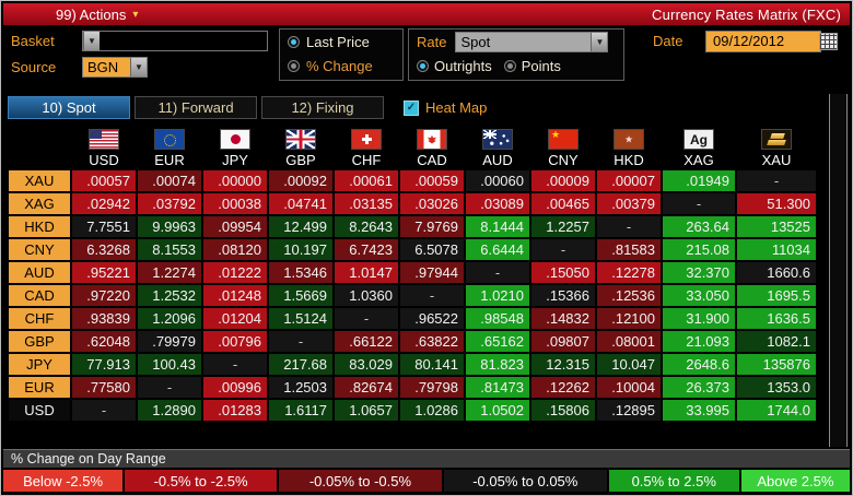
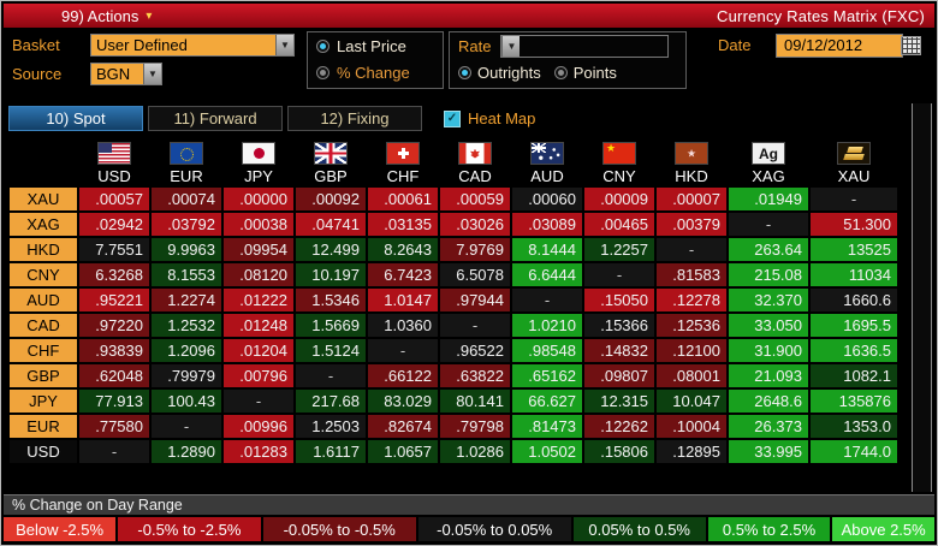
  99) Actions
  ▾
  Currency Rates Matrix (FXC)
  Basket
+ User Defined
  ▼
  Source
  BGN
  ▼
  Last Price
  % Change
  Rate
- Spot
  ▼
  Outrights
  Points
  Date
  09/12/2012
  10) Spot
  11) Forward
  12) Fixing
  ✓
  Heat Map
  USD
  EUR
  JPY
  GBP
  CHF
  CAD
  AUD
  ★
  CNY
  ★
  HKD
  Ag
  XAG
  XAU
  XAU
  .00057
  .00074
  .00000
  .00092
  .00061
  .00059
  .00060
  .00009
  .00007
  .01949
  -
  XAG
  .02942
  .03792
  .00038
  .04741
  .03135
  .03026
  .03089
  .00465
  .00379
  -
  51.300
  HKD
  7.7551
  9.9963
  .09954
  12.499
  8.2643
  7.9769
  8.1444
  1.2257
  -
  263.64
  13525
  CNY
  6.3268
  8.1553
  .08120
  10.197
  6.7423
  6.5078
  6.6444
  -
  .81583
  215.08
  11034
  AUD
  .95221
  1.2274
  .01222
  1.5346
  1.0147
  .97944
  -
  .15050
  .12278
  32.370
  1660.6
  CAD
  .97220
  1.2532
  .01248
  1.5669
  1.0360
  -
  1.0210
  .15366
  .12536
  33.050
  1695.5
  CHF
  .93839
  1.2096
  .01204
  1.5124
  -
  .96522
  .98548
  .14832
  .12100
  31.900
  1636.5
  GBP
  .62048
  .79979
  .00796
  -
  .66122
  .63822
  .65162
  .09807
  .08001
  21.093
  1082.1
  JPY
  77.913
  100.43
  -
  217.68
  83.029
  80.141
- 81.823
+ 66.627
  12.315
  10.047
  2648.6
  135876
  EUR
  .77580
  -
  .00996
  1.2503
  .82674
  .79798
  .81473
  .12262
  .10004
  26.373
  1353.0
  USD
  -
  1.2890
  .01283
  1.6117
  1.0657
  1.0286
  1.0502
  .15806
  .12895
  33.995
  1744.0
  % Change on Day Range
  Below -2.5%
  -0.5% to -2.5%
  -0.05% to -0.5%
  -0.05% to 0.05%
+ 0.05% to 0.5%
  0.5% to 2.5%
  Above 2.5%
